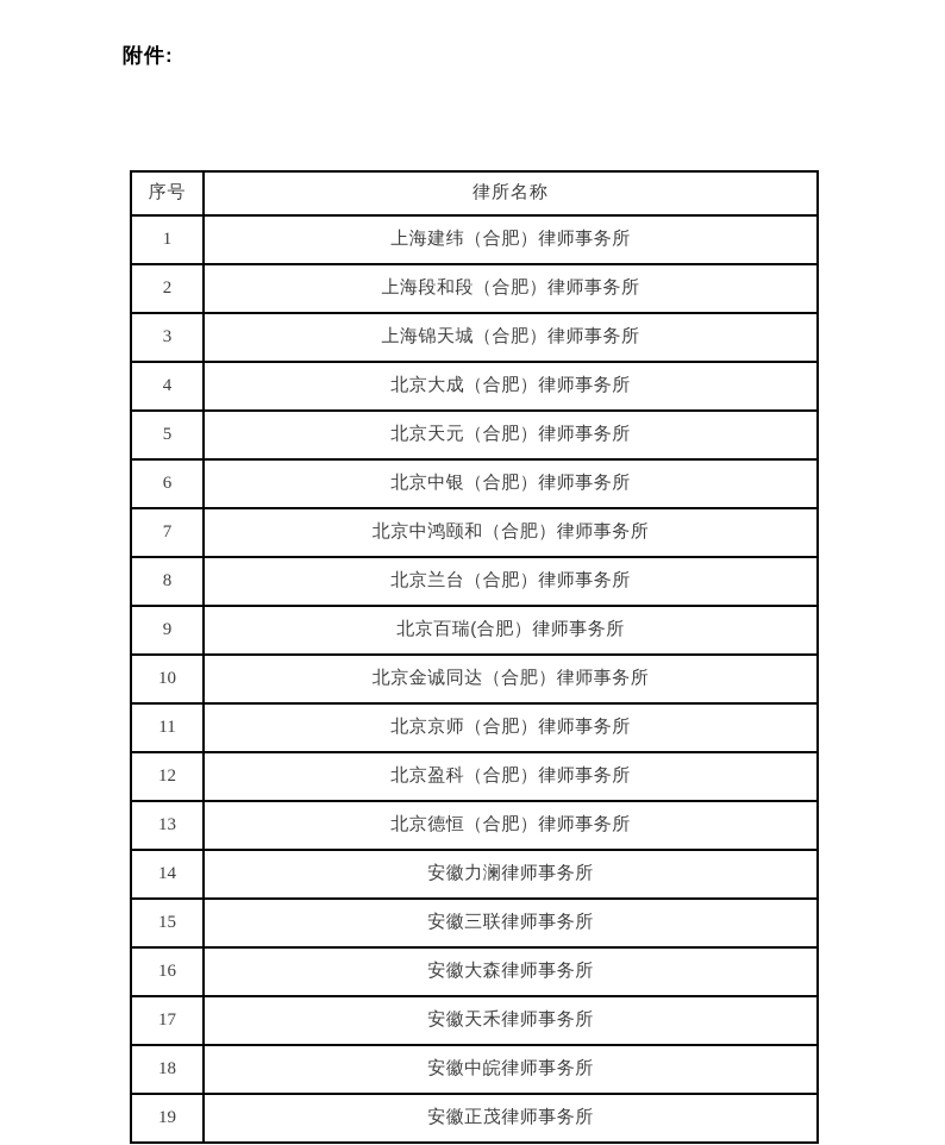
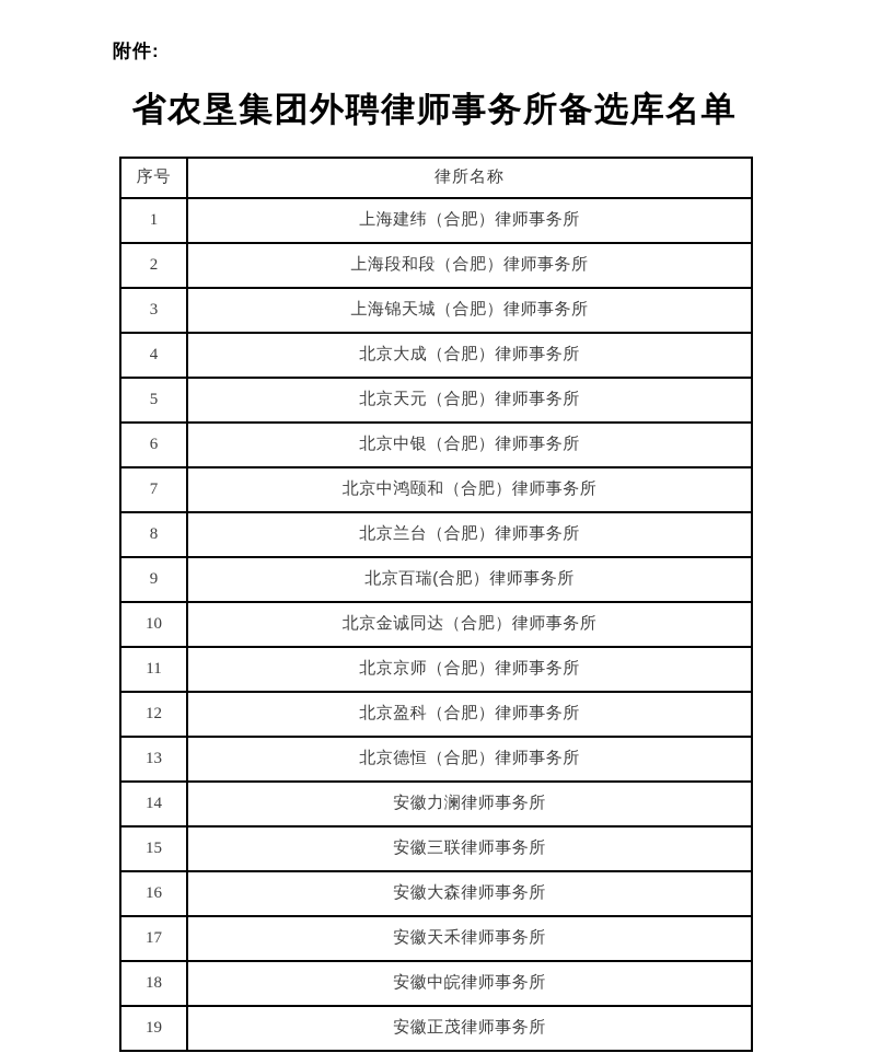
  附件:
+ 省农垦集团外聘律师事务所备选库名单
  序号	律所名称
  1	上海建纬（合肥）律师事务所
  2	上海段和段（合肥）律师事务所
  3	上海锦天城（合肥）律师事务所
  4	北京大成（合肥）律师事务所
  5	北京天元（合肥）律师事务所
  6	北京中银（合肥）律师事务所
  7	北京中鸿颐和（合肥）律师事务所
  8	北京兰台（合肥）律师事务所
  9	北京百瑞(合肥）律师事务所
  10	北京金诚同达（合肥）律师事务所
  11	北京京师（合肥）律师事务所
  12	北京盈科（合肥）律师事务所
  13	北京德恒（合肥）律师事务所
  14	安徽力澜律师事务所
  15	安徽三联律师事务所
  16	安徽大森律师事务所
  17	安徽天禾律师事务所
  18	安徽中皖律师事务所
  19	安徽正茂律师事务所
